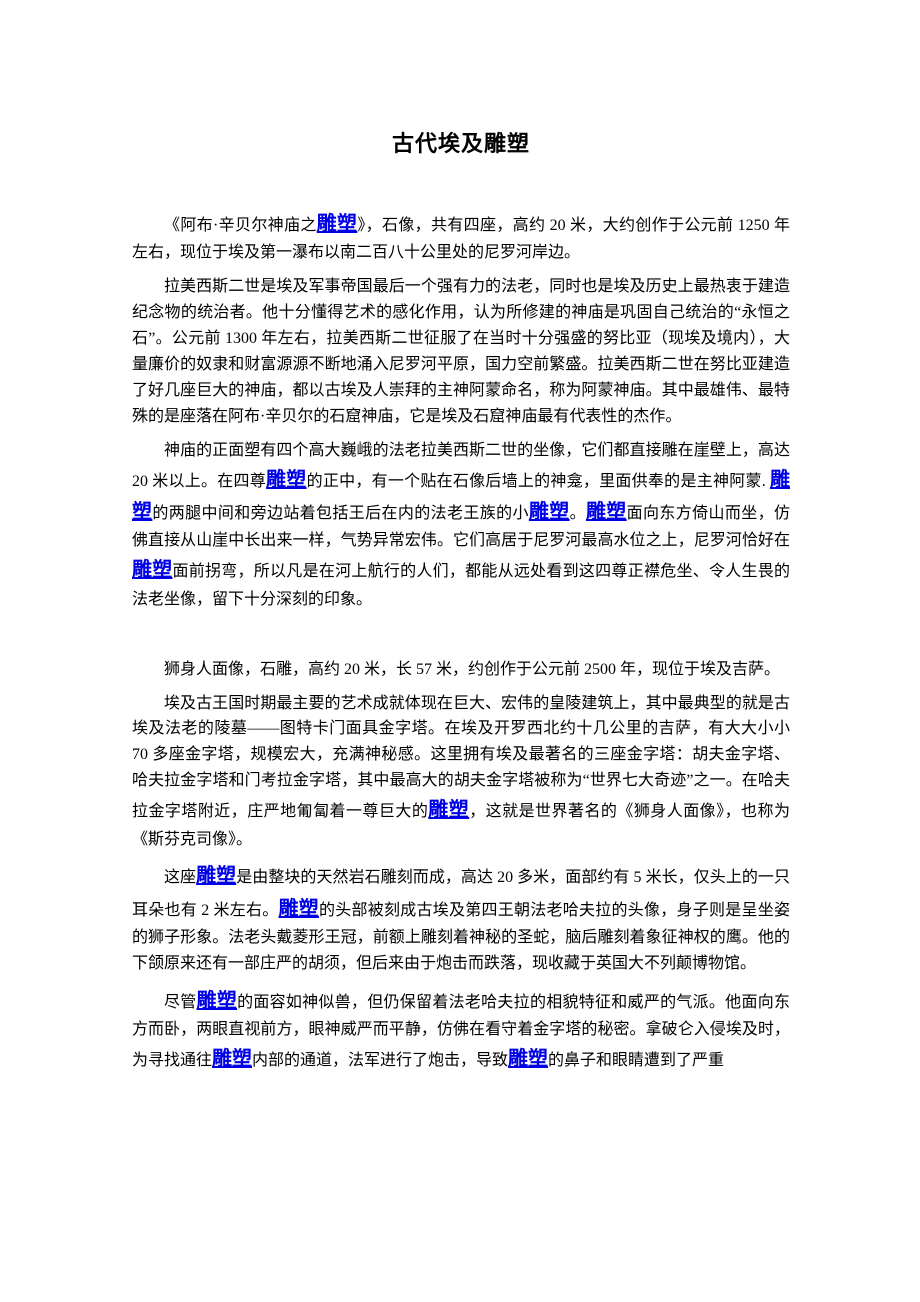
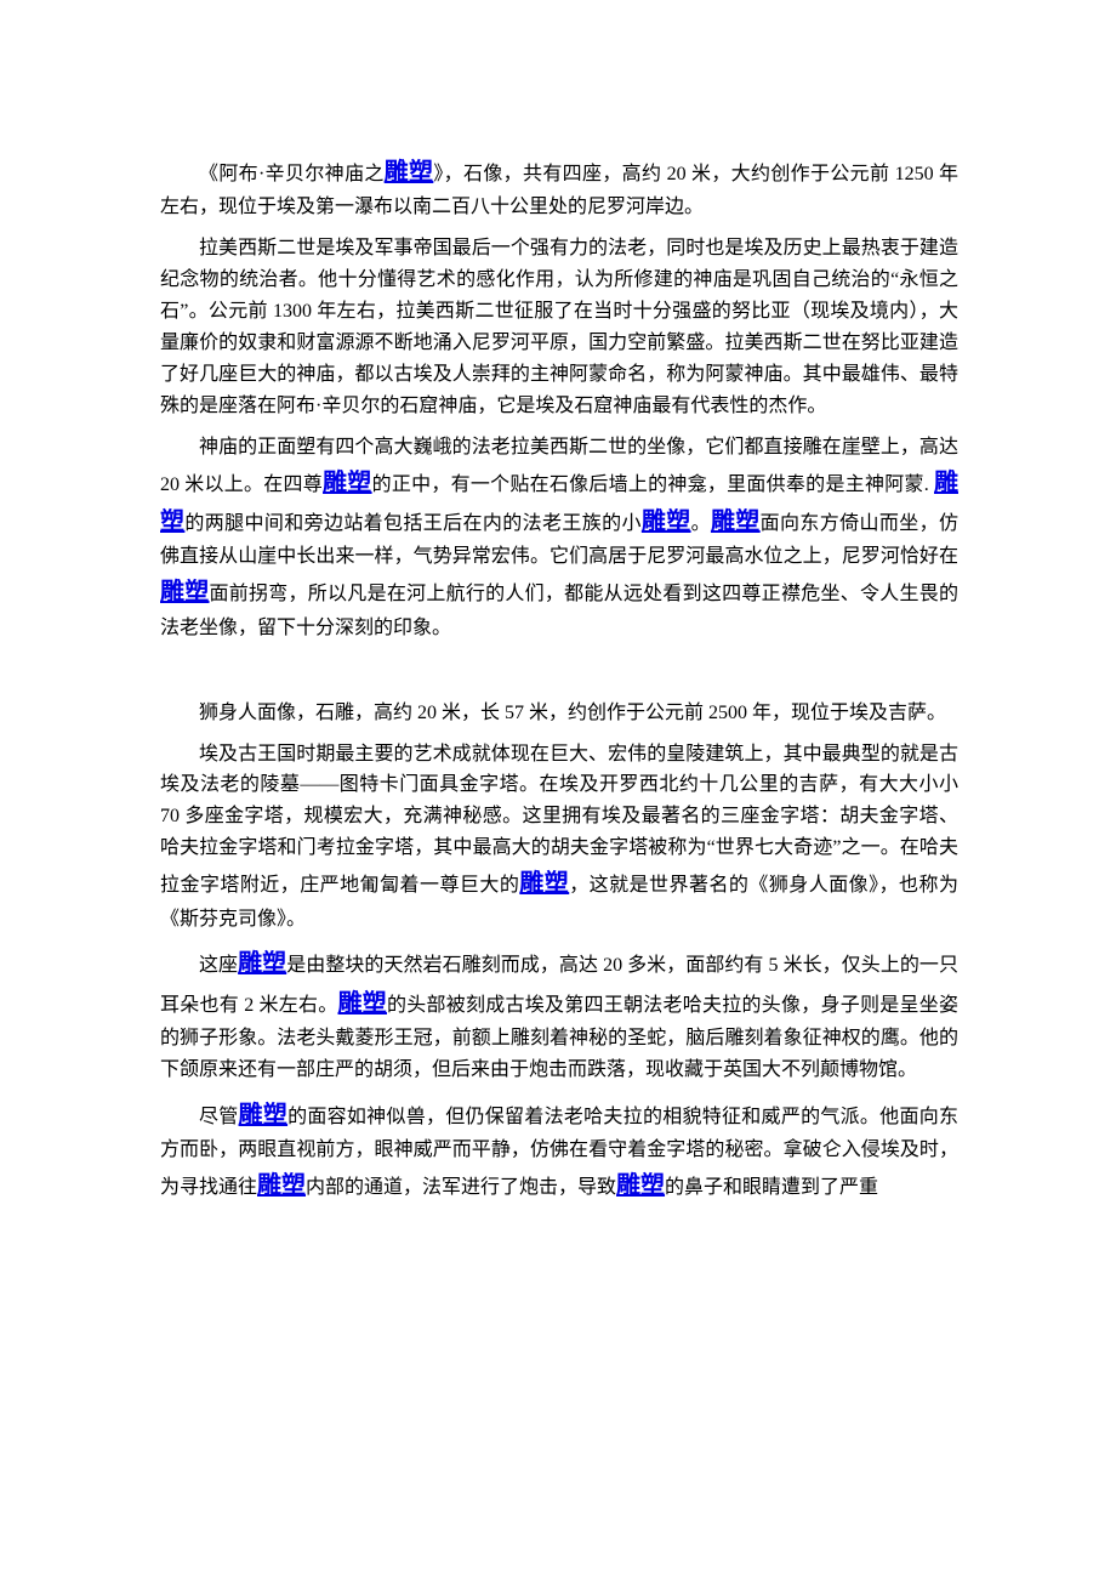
- 古代埃及雕塑
  《阿布·辛贝尔神庙之雕塑》，石像，共有四座，高约 20 米，大约创作于公元前 1250 年左右，现位于埃及第一瀑布以南二百八十公里处的尼罗河岸边。
  拉美西斯二世是埃及军事帝国最后一个强有力的法老，同时也是埃及历史上最热衷于建造纪念物的统治者。他十分懂得艺术的感化作用，认为所修建的神庙是巩固自己统治的“永恒之石”。公元前 1300 年左右，拉美西斯二世征服了在当时十分强盛的努比亚（现埃及境内），大量廉价的奴隶和财富源源不断地涌入尼罗河平原，国力空前繁盛。拉美西斯二世在努比亚建造了好几座巨大的神庙，都以古埃及人崇拜的主神阿蒙命名，称为阿蒙神庙。其中最雄伟、最特殊的是座落在阿布·辛贝尔的石窟神庙，它是埃及石窟神庙最有代表性的杰作。
  神庙的正面塑有四个高大巍峨的法老拉美西斯二世的坐像，它们都直接雕在崖壁上，高达 20 米以上。在四尊雕塑的正中，有一个贴在石像后墙上的神龛，里面供奉的是主神阿蒙. 雕塑的两腿中间和旁边站着包括王后在内的法老王族的小雕塑。雕塑面向东方倚山而坐，仿佛直接从山崖中长出来一样，气势异常宏伟。它们高居于尼罗河最高水位之上，尼罗河恰好在雕塑面前拐弯，所以凡是在河上航行的人们，都能从远处看到这四尊正襟危坐、令人生畏的法老坐像，留下十分深刻的印象。
  狮身人面像，石雕，高约 20 米，长 57 米，约创作于公元前 2500 年，现位于埃及吉萨。
  埃及古王国时期最主要的艺术成就体现在巨大、宏伟的皇陵建筑上，其中最典型的就是古埃及法老的陵墓——图特卡门面具金字塔。在埃及开罗西北约十几公里的吉萨，有大大小小 70 多座金字塔，规模宏大，充满神秘感。这里拥有埃及最著名的三座金字塔：胡夫金字塔、哈夫拉金字塔和门考拉金字塔，其中最高大的胡夫金字塔被称为“世界七大奇迹”之一。在哈夫拉金字塔附近，庄严地匍匐着一尊巨大的雕塑，这就是世界著名的《狮身人面像》，也称为《斯芬克司像》。
  这座雕塑是由整块的天然岩石雕刻而成，高达 20 多米，面部约有 5 米长，仅头上的一只耳朵也有 2 米左右。雕塑的头部被刻成古埃及第四王朝法老哈夫拉的头像，身子则是呈坐姿的狮子形象。法老头戴菱形王冠，前额上雕刻着神秘的圣蛇，脑后雕刻着象征神权的鹰。他的下颌原来还有一部庄严的胡须，但后来由于炮击而跌落，现收藏于英国大不列颠博物馆。
  尽管雕塑的面容如神似兽，但仍保留着法老哈夫拉的相貌特征和威严的气派。他面向东方而卧，两眼直视前方，眼神威严而平静，仿佛在看守着金字塔的秘密。拿破仑入侵埃及时，为寻找通往雕塑内部的通道，法军进行了炮击，导致雕塑的鼻子和眼睛遭到了严重
